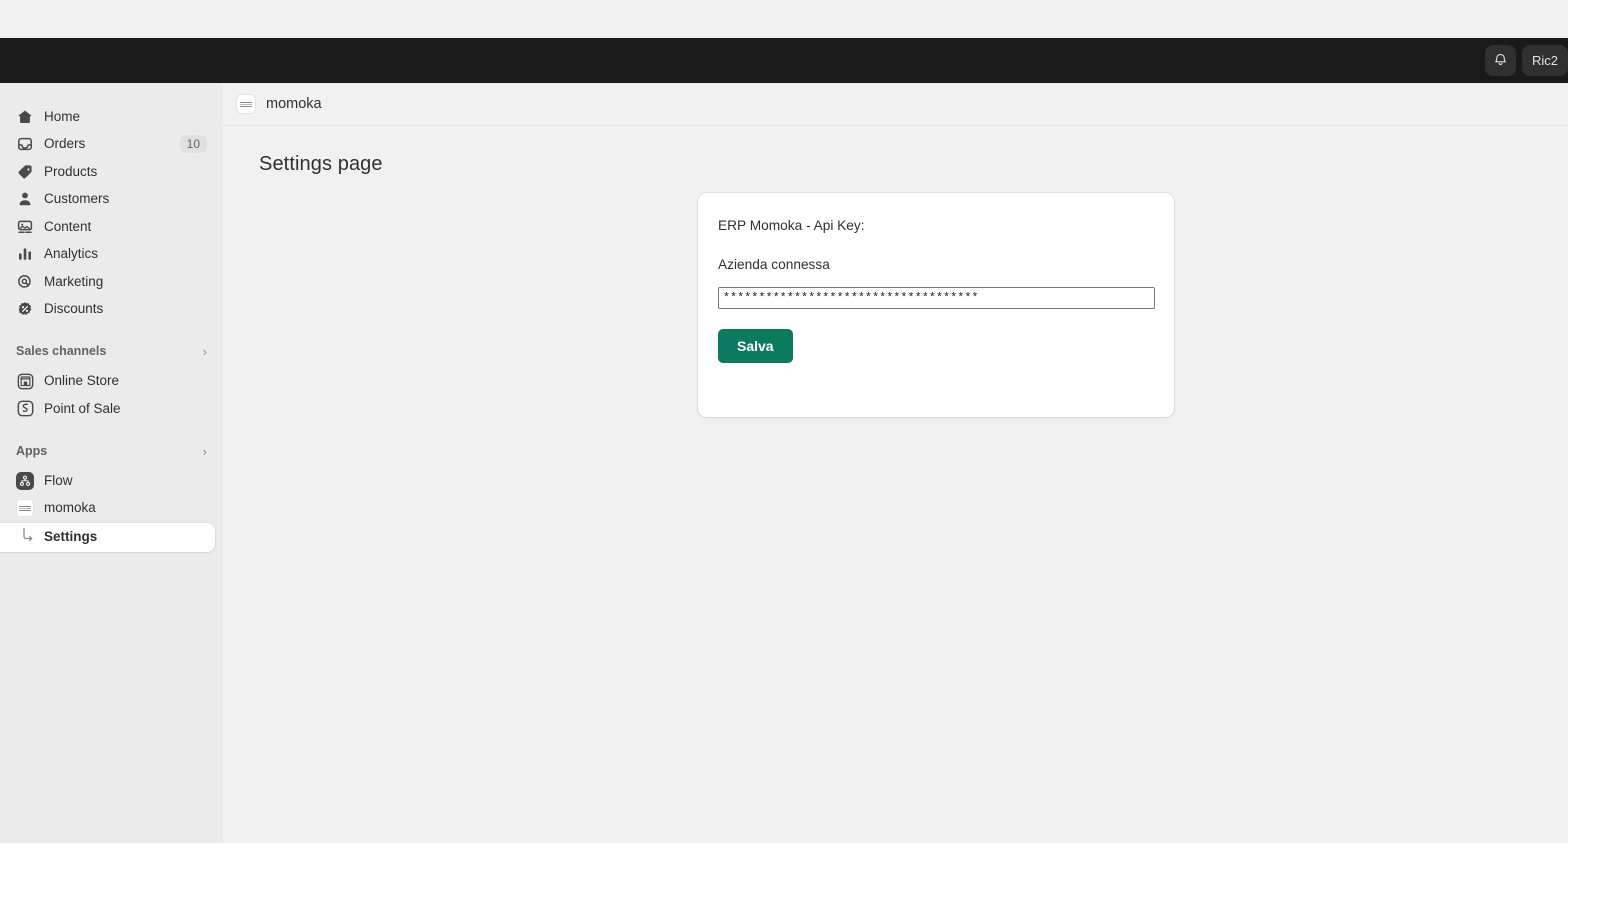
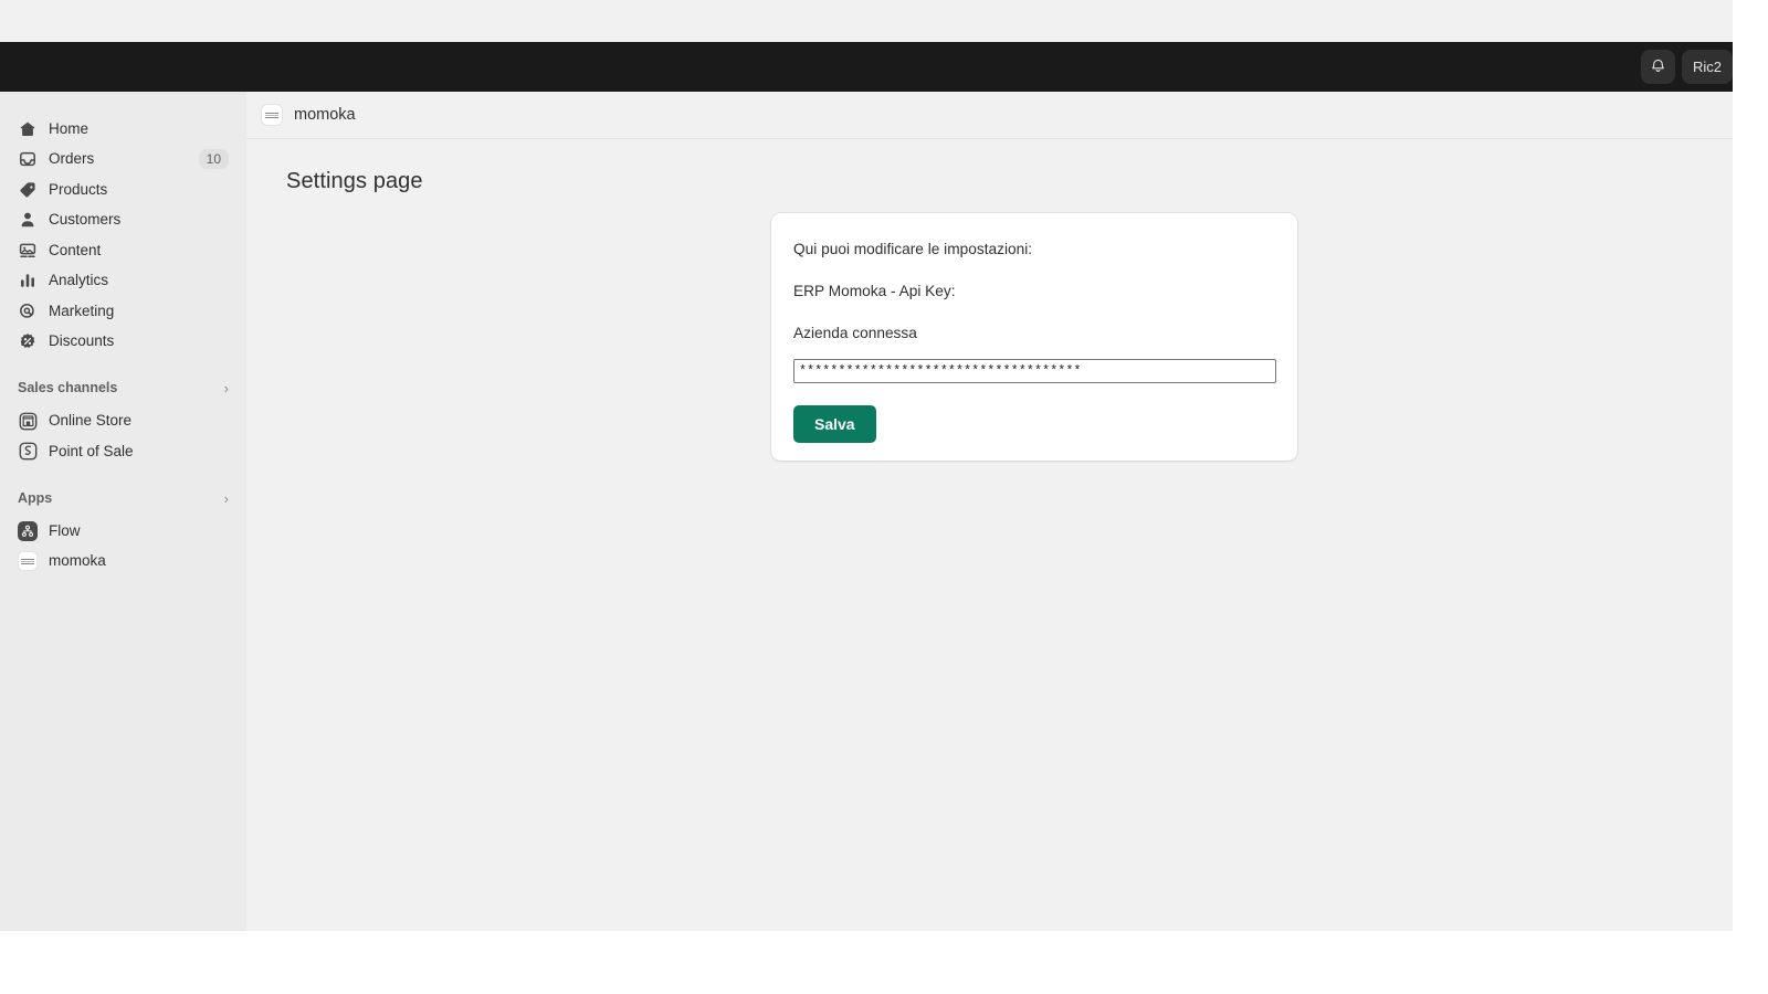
  Ric2
  Home
  Orders
  10
  Products
  Customers
  Content
  Analytics
  Marketing
  Discounts
  Sales channels
  ›
  Online Store
  Point of Sale
  Apps
  ›
  Flow
  momoka
- Settings
  momoka
  Settings page
+ Qui puoi modificare le impostazioni:
  ERP Momoka - Api Key:
  Azienda connessa
  ************************************
  Salva
